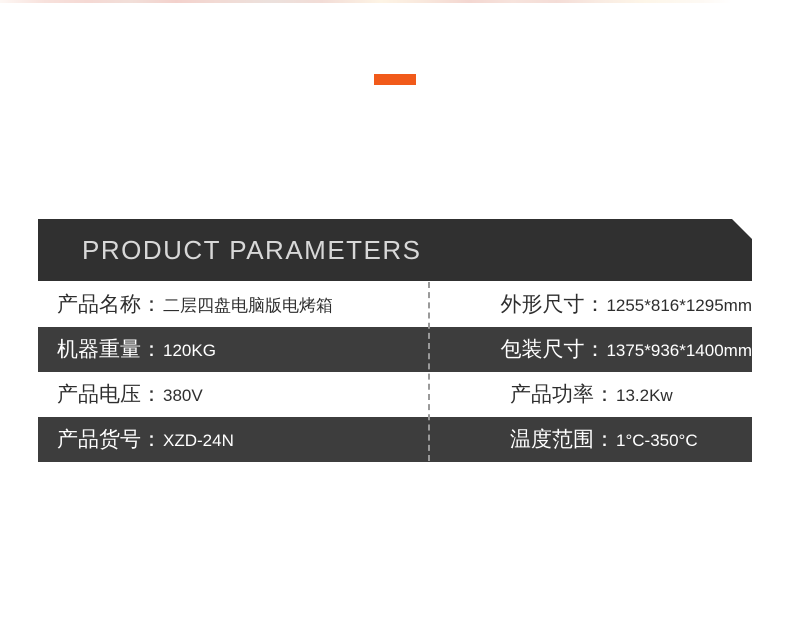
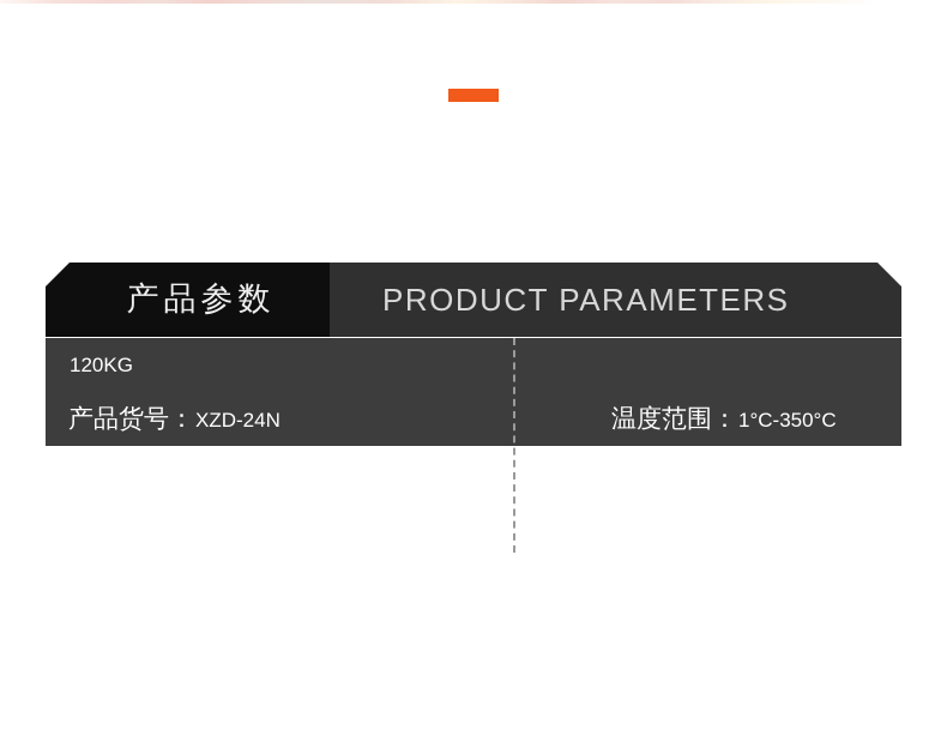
+ 产品参数
  PRODUCT PARAMETERS
- 产品名称：
- 二层四盘电脑版电烤箱
- 外形尺寸：
- 1255*816*1295mm
- 机器重量：
  120KG
- 包装尺寸：
- 1375*936*1400mm
- 产品电压：
- 380V
- 产品功率：
- 13.2Kw
  产品货号：
  XZD-24N
  温度范围：
  1°C-350°C
